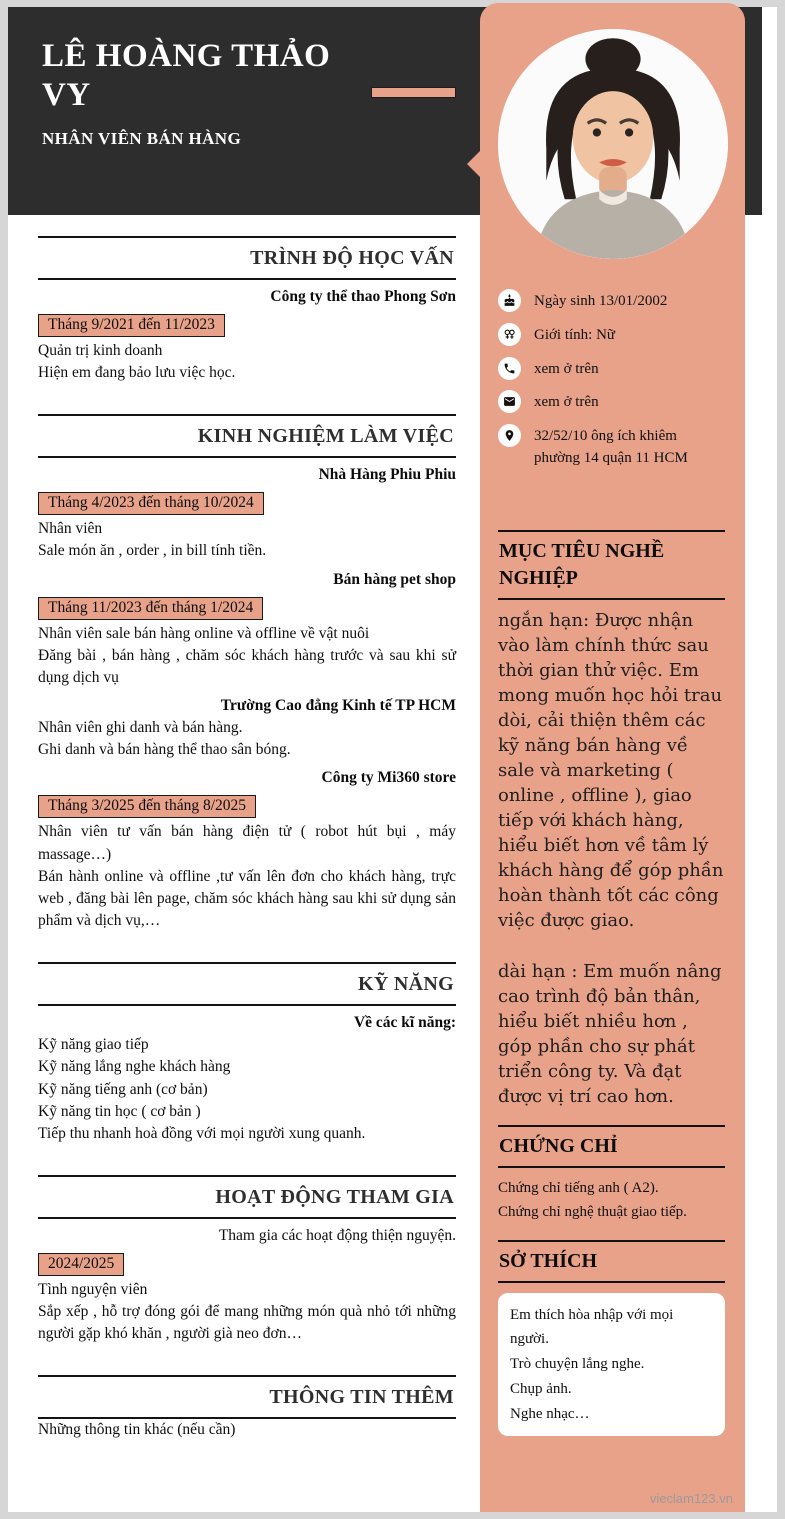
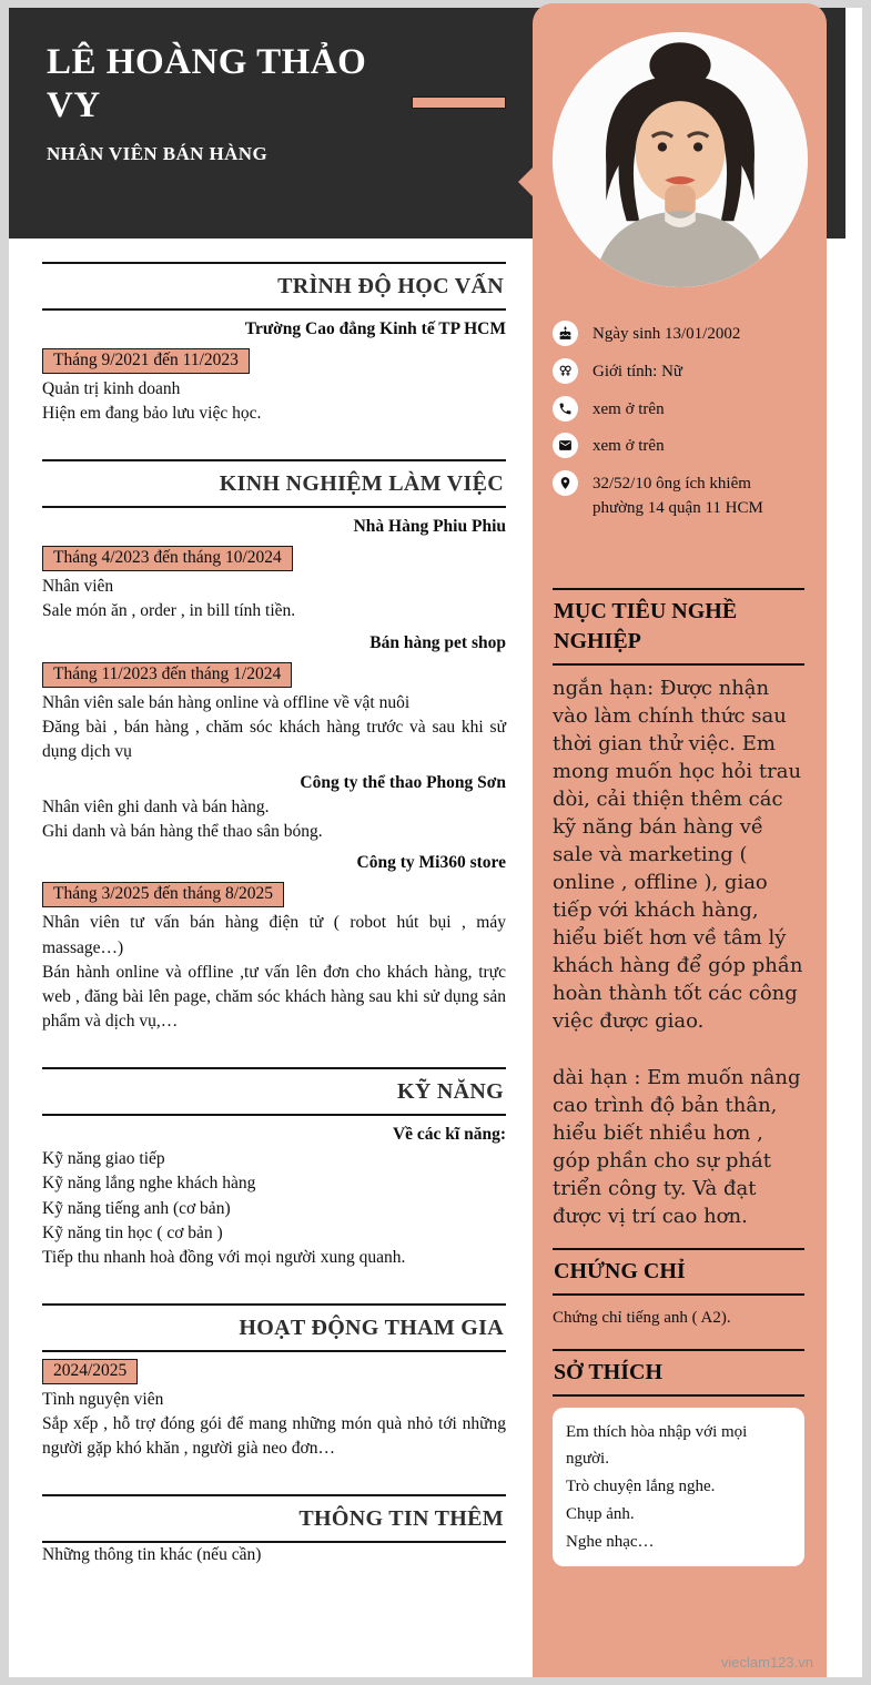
  LÊ HOÀNG THẢO VY
  NHÂN VIÊN BÁN HÀNG
  TRÌNH ĐỘ HỌC VẤN
- Công ty thể thao Phong Sơn
+ Trường Cao đẳng Kinh tế TP HCM
  Tháng 9/2021 đến 11/2023
  Quản trị kinh doanh
  Hiện em đang bảo lưu việc học.
  KINH NGHIỆM LÀM VIỆC
  Nhà Hàng Phiu Phiu
  Tháng 4/2023 đến tháng 10/2024
  Nhân viên
  Sale món ăn , order , in bill tính tiền.
  Bán hàng pet shop
  Tháng 11/2023 đến tháng 1/2024
  Nhân viên sale bán hàng online và offline về vật nuôi
  Đăng bài , bán hàng , chăm sóc khách hàng trước và sau khi sử dụng dịch vụ
- Trường Cao đẳng Kinh tế TP HCM
+ Công ty thể thao Phong Sơn
  Nhân viên ghi danh và bán hàng.
  Ghi danh và bán hàng thể thao sân bóng.
  Công ty Mi360 store
  Tháng 3/2025 đến tháng 8/2025
  Nhân viên tư vấn bán hàng điện tử ( robot hút bụi , máy massage…)
  Bán hành online và offline ,tư vấn lên đơn cho khách hàng, trực web , đăng bài lên page, chăm sóc khách hàng sau khi sử dụng sản phẩm và dịch vụ,…
  KỸ NĂNG
  Về các kĩ năng:
  Kỹ năng giao tiếp
  Kỹ năng lắng nghe khách hàng
  Kỹ năng tiếng anh (cơ bản)
  Kỹ năng tin học ( cơ bản )
  Tiếp thu nhanh hoà đồng với mọi người xung quanh.
  HOẠT ĐỘNG THAM GIA
- Tham gia các hoạt động thiện nguyện.
  2024/2025
  Tình nguyện viên
  Sắp xếp , hỗ trợ đóng gói để mang những món quà nhỏ tới những người gặp khó khăn , người già neo đơn…
  THÔNG TIN THÊM
  Những thông tin khác (nếu cần)
  Ngày sinh 13/01/2002
  Giới tính: Nữ
  xem ở trên
  xem ở trên
  32/52/10 ông ích khiêm phường 14 quận 11 HCM
  MỤC TIÊU NGHỀ NGHIỆP
  ngắn hạn: Được nhận vào làm chính thức sau thời gian thử việc. Em mong muốn học hỏi trau dòi, cải thiện thêm các kỹ năng bán hàng về sale và marketing ( online , offline ), giao tiếp với khách hàng, hiểu biết hơn về tâm lý khách hàng để góp phần hoàn thành tốt các công việc được giao.
  dài hạn : Em muốn nâng cao trình độ bản thân, hiểu biết nhiều hơn , góp phần cho sự phát triển công ty. Và đạt được vị trí cao hơn.
  CHỨNG CHỈ
  Chứng chỉ tiếng anh ( A2).
- Chứng chỉ nghệ thuật giao tiếp.
  SỞ THÍCH
  Em thích hòa nhập với mọi người.
  Trò chuyện lắng nghe.
  Chụp ảnh.
  Nghe nhạc…
  vieclam123.vn
